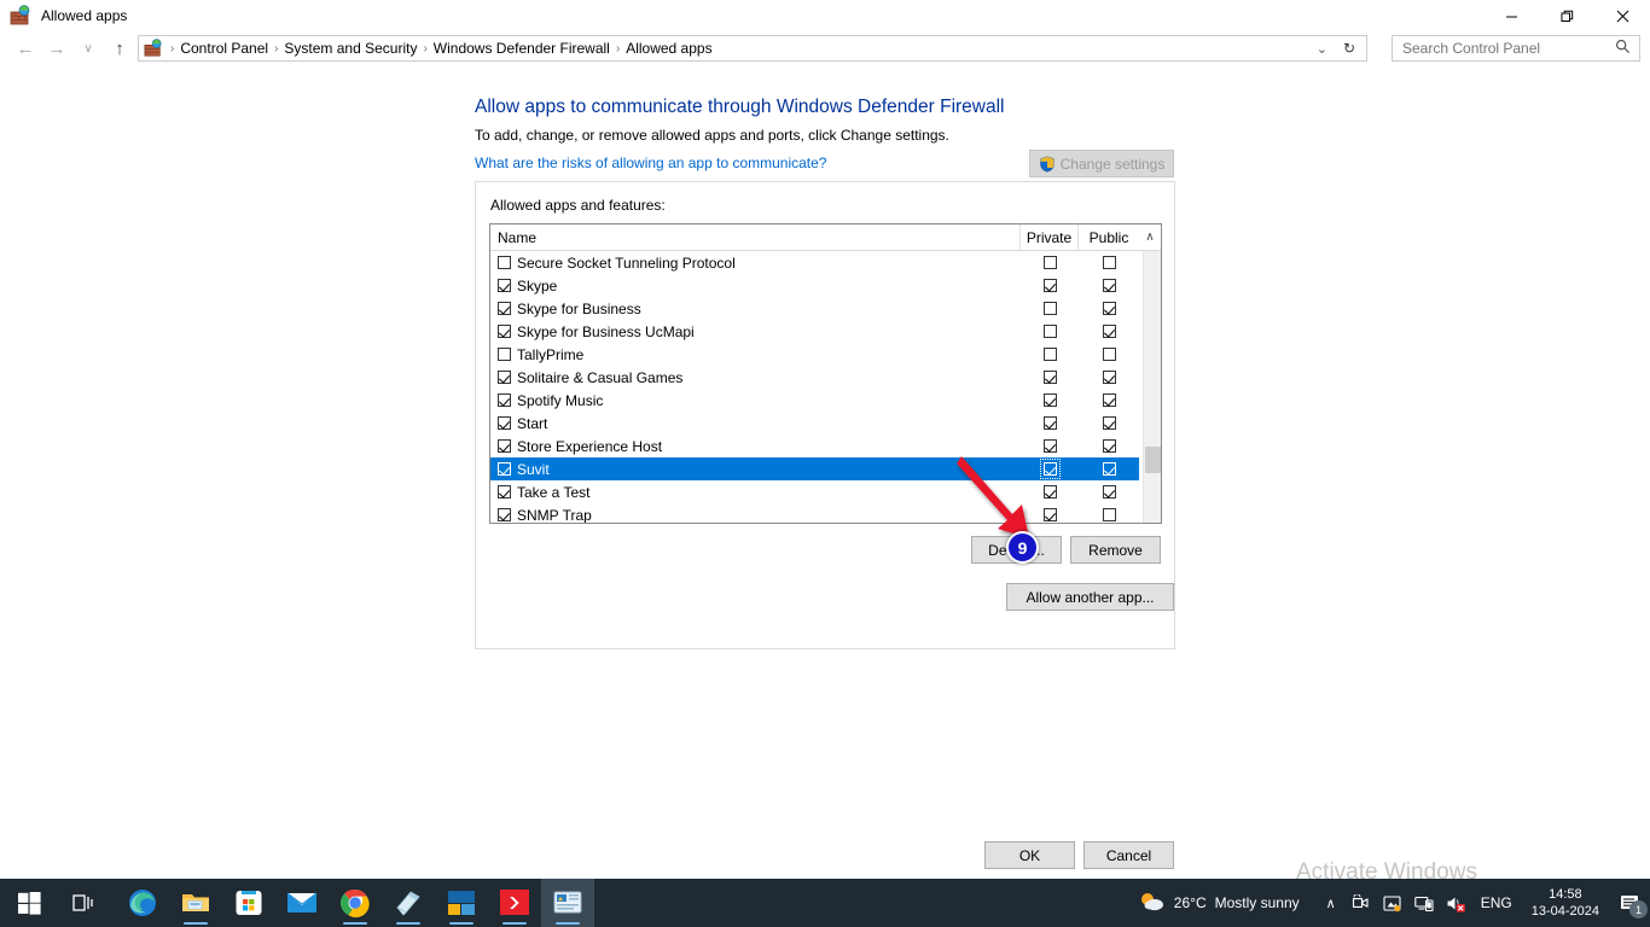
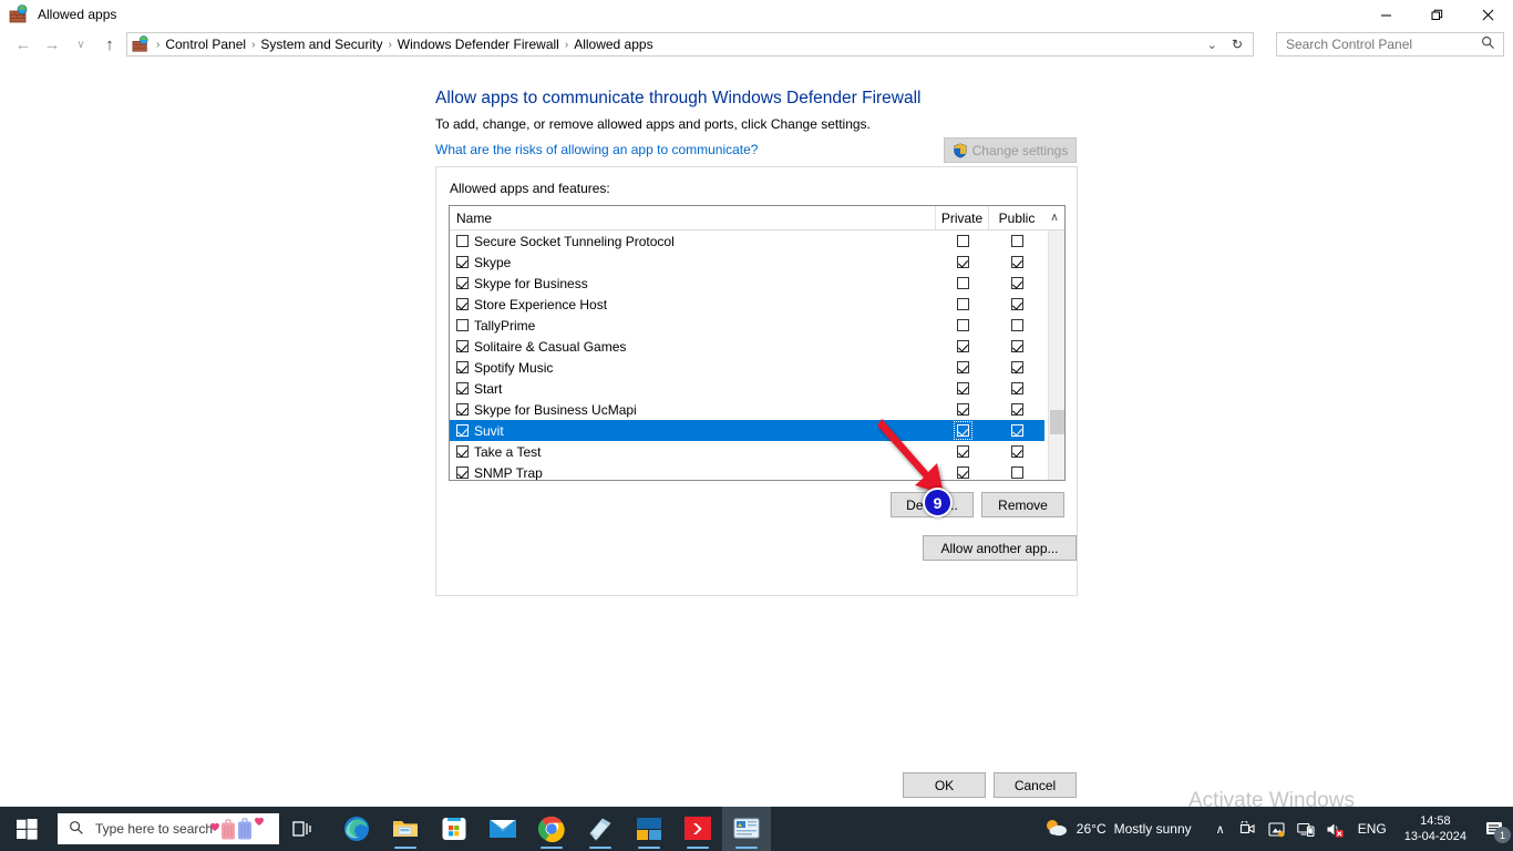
  Allowed apps
  ←
  →
  ∨
  ↑
  ›
  Control Panel
  ›
  System and Security
  ›
  Windows Defender Firewall
  ›
  Allowed apps
  ⌄
  ↻
  Search Control Panel
  Allow apps to communicate through Windows Defender Firewall
  To add, change, or remove allowed apps and ports, click Change settings.
  What are the risks of allowing an app to communicate?
  Change settings
  Allowed apps and features:
  Name
  Private
  Public
  ∧
  Secure Socket Tunneling Protocol
  Skype
  Skype for Business
- Skype for Business UcMapi
+ Store Experience Host
  TallyPrime
  Solitaire & Casual Games
  Spotify Music
  Start
- Store Experience Host
+ Skype for Business UcMapi
  Suvit
  Take a Test
  SNMP Trap
  Remove
  Allow another app...
  9
  Activate Windows
  OK
  Cancel
+ Type here to search
  26°C
  Mostly sunny
  ∧
  ENG
  14:58
  13-04-2024
  1
